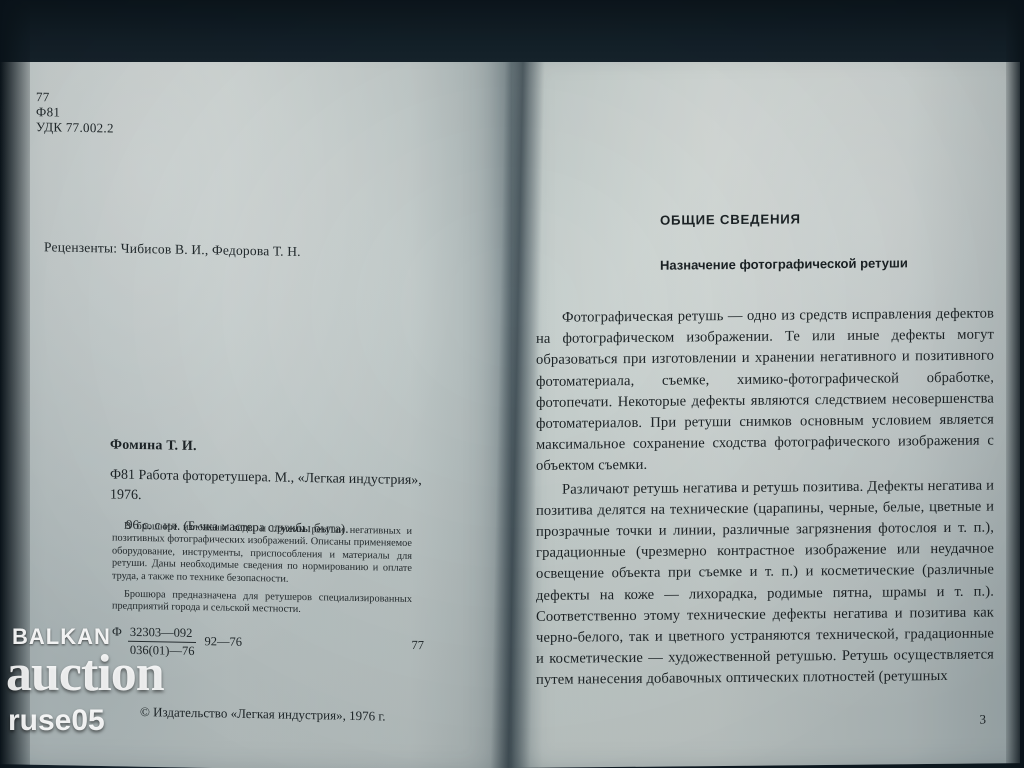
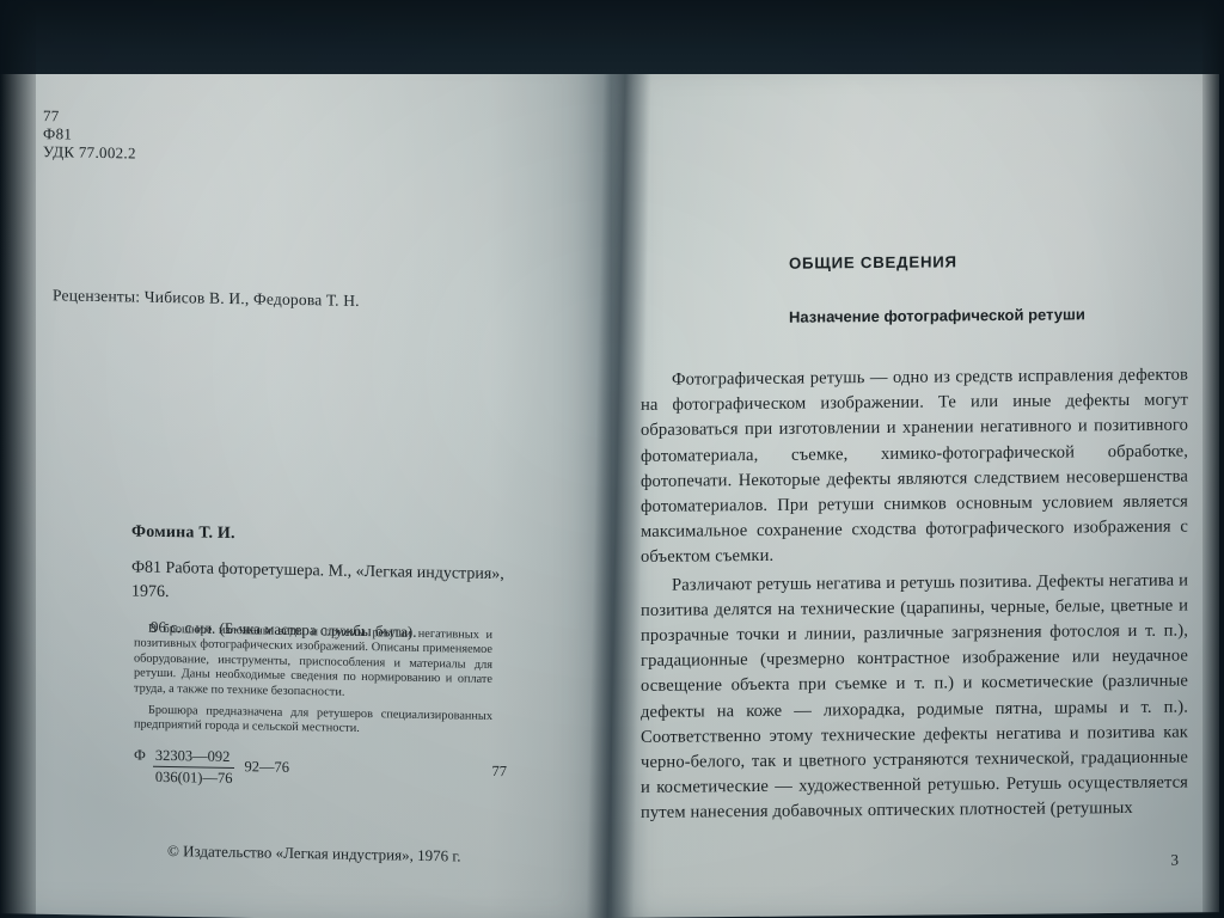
- BALKAN
- auction
- ruse05
